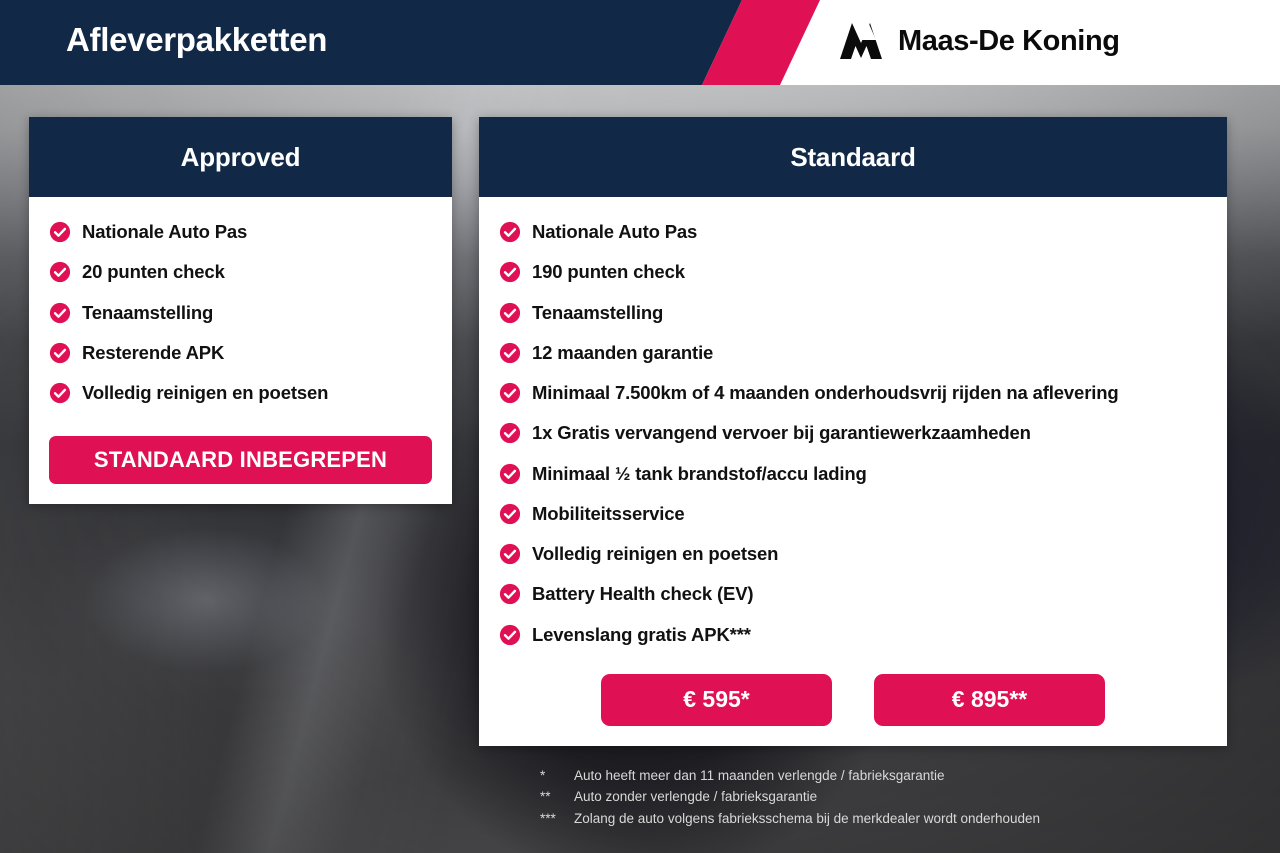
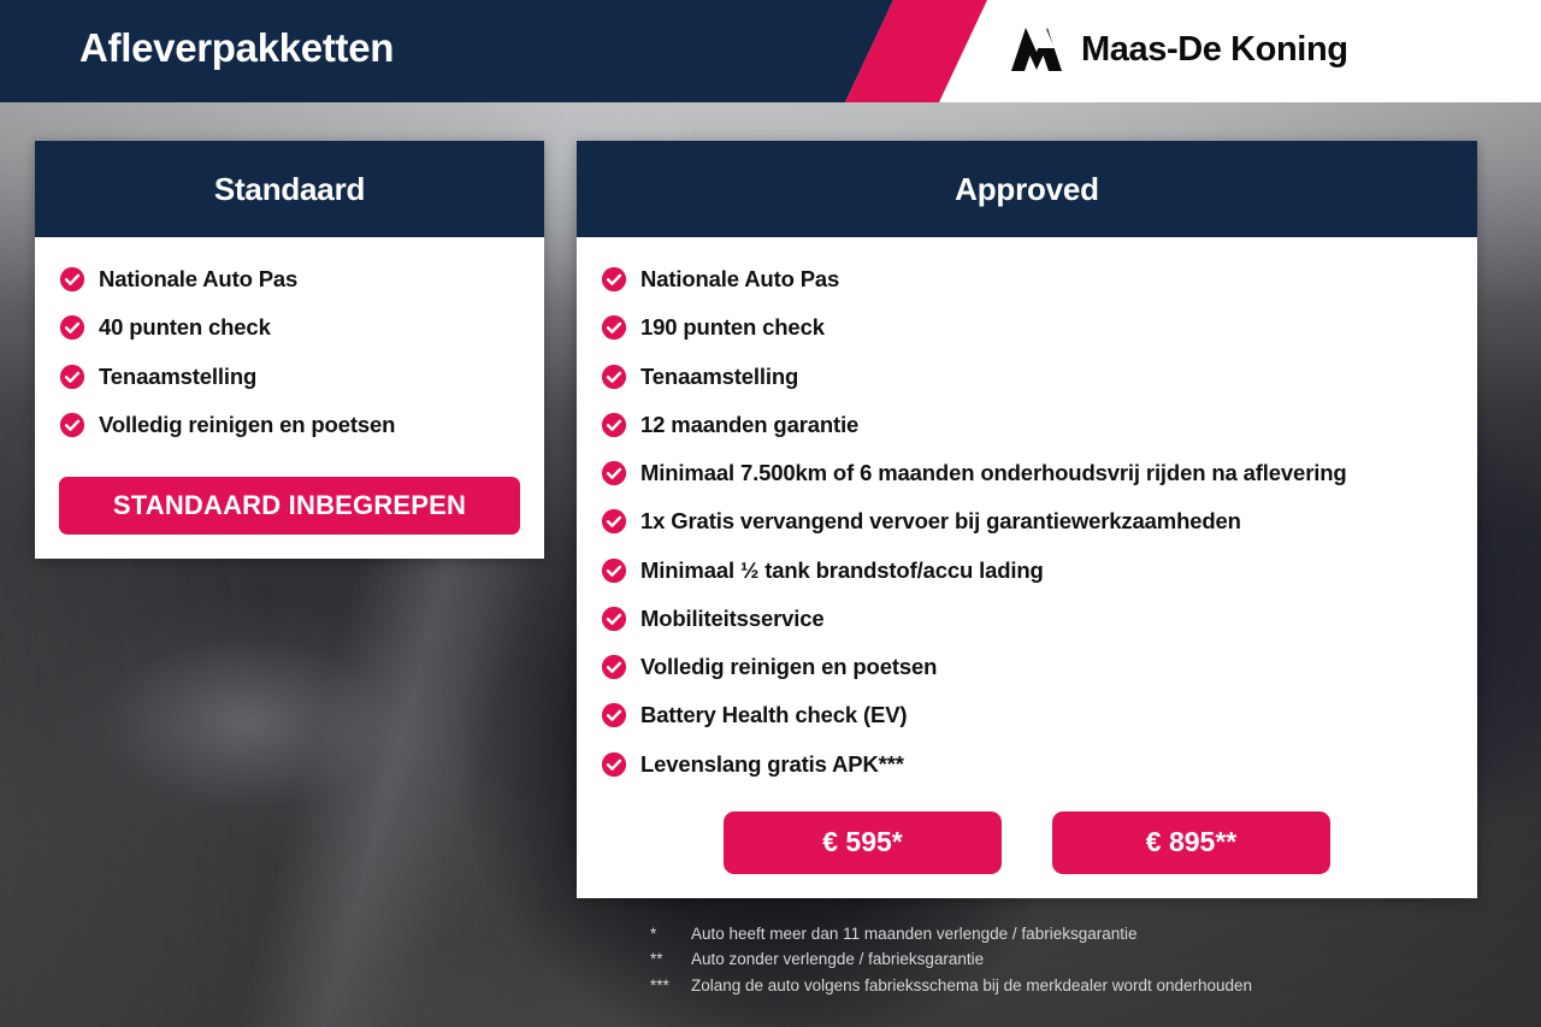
  Afleverpakketten
  Maas-De Koning
- Approved
+ Standaard
  Nationale Auto Pas
- 20 punten check
+ 40 punten check
  Tenaamstelling
- Resterende APK
  Volledig reinigen en poetsen
  STANDAARD INBEGREPEN
- Standaard
+ Approved
  Nationale Auto Pas
  190 punten check
  Tenaamstelling
  12 maanden garantie
- Minimaal 7.500km of 4 maanden onderhoudsvrij rijden na aflevering
+ Minimaal 7.500km of 6 maanden onderhoudsvrij rijden na aflevering
  1x Gratis vervangend vervoer bij garantiewerkzaamheden
  Minimaal ½ tank brandstof/accu lading
  Mobiliteitsservice
  Volledig reinigen en poetsen
  Battery Health check (EV)
  Levenslang gratis APK***
  € 595*
  € 895**
  *
  Auto heeft meer dan 11 maanden verlengde / fabrieksgarantie
  **
  Auto zonder verlengde / fabrieksgarantie
  ***
  Zolang de auto volgens fabrieksschema bij de merkdealer wordt onderhouden
